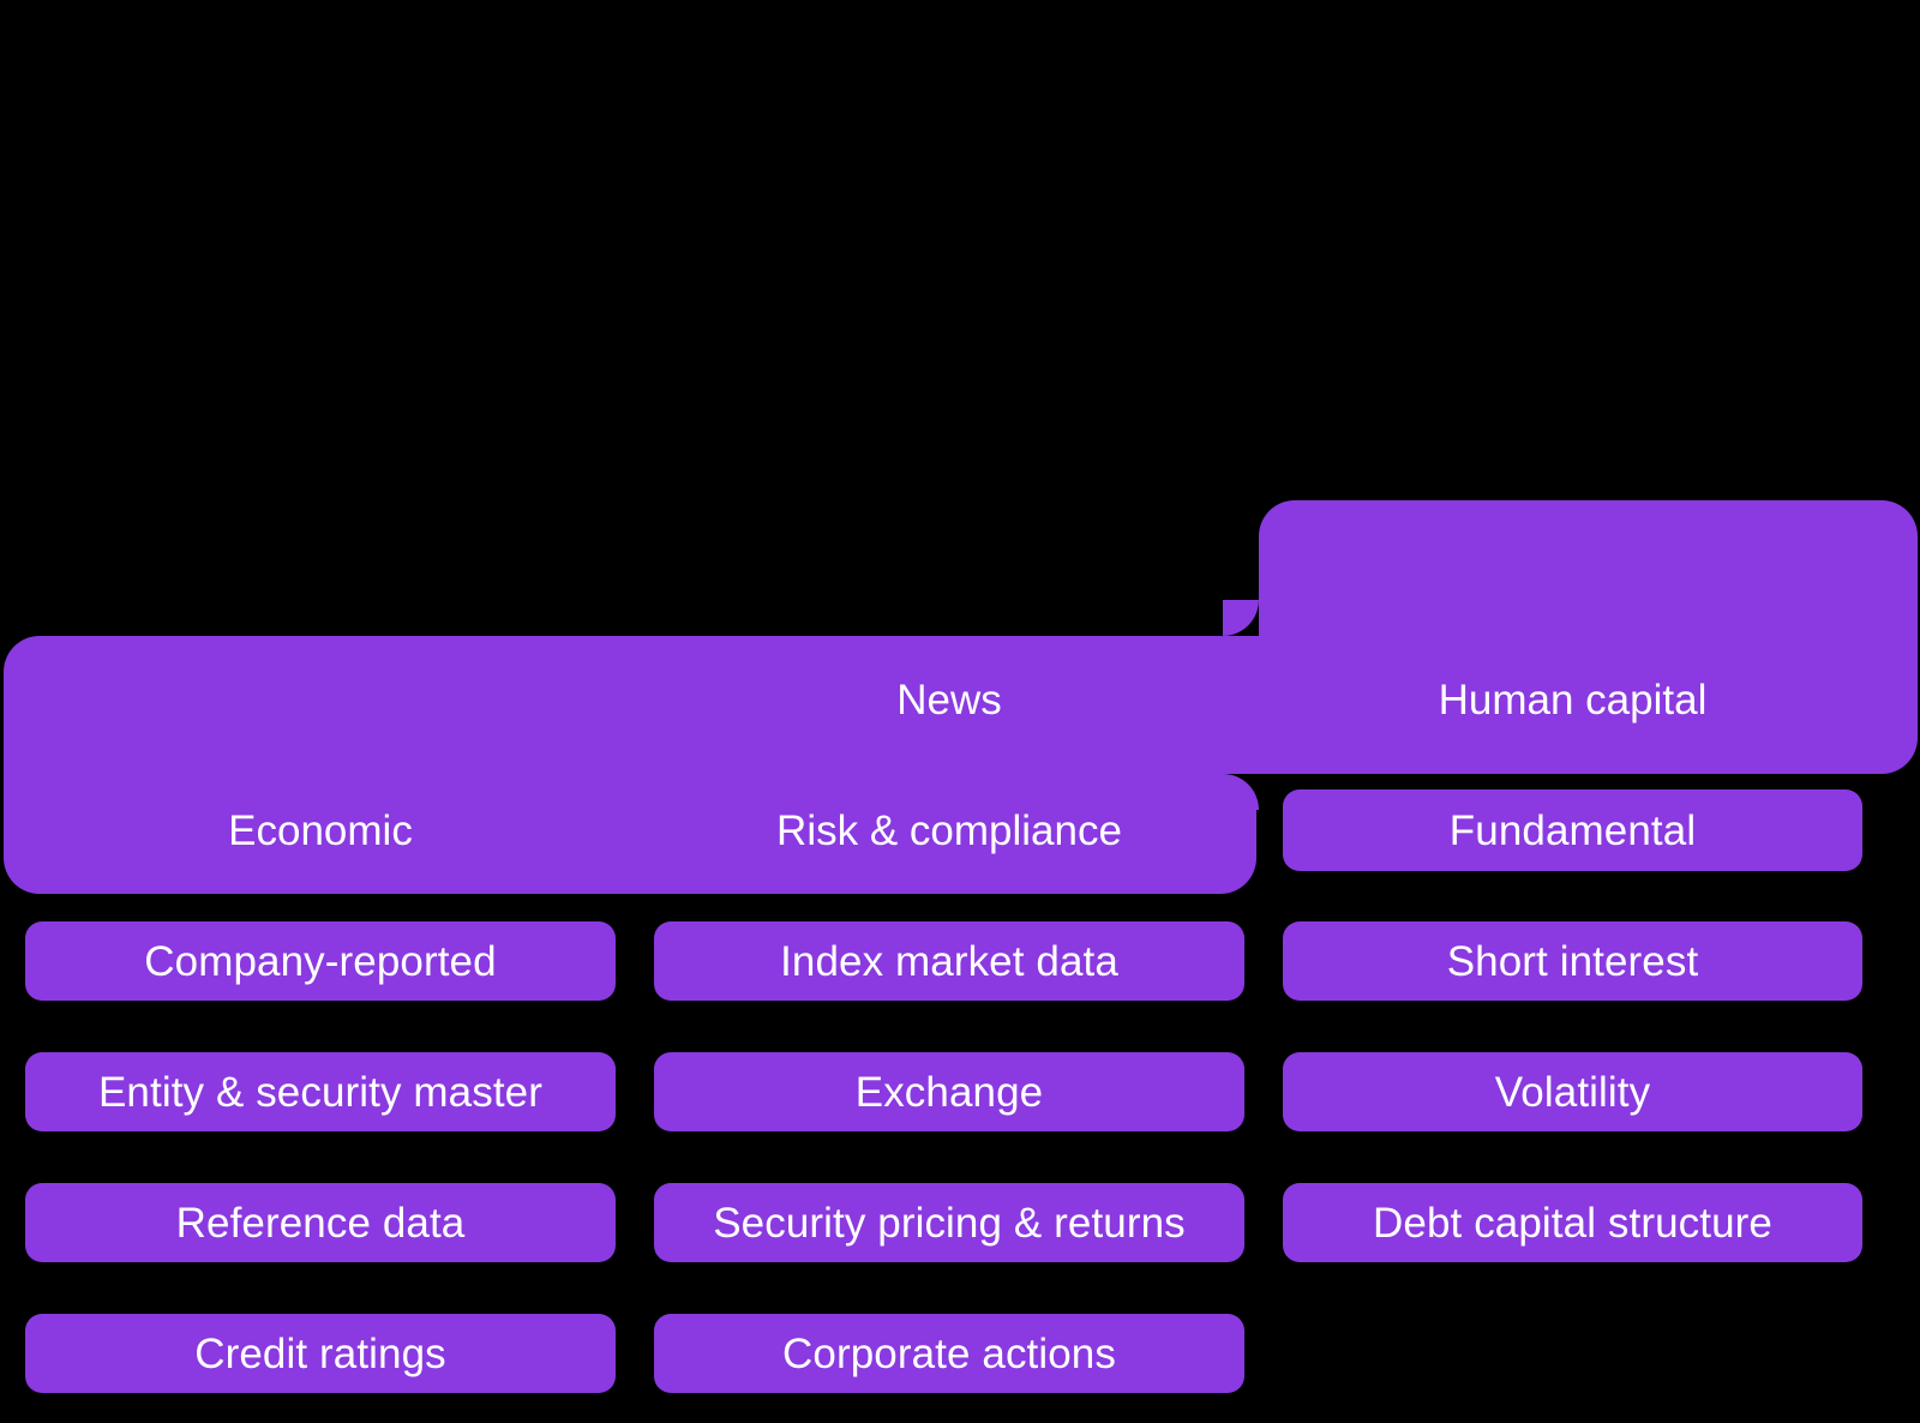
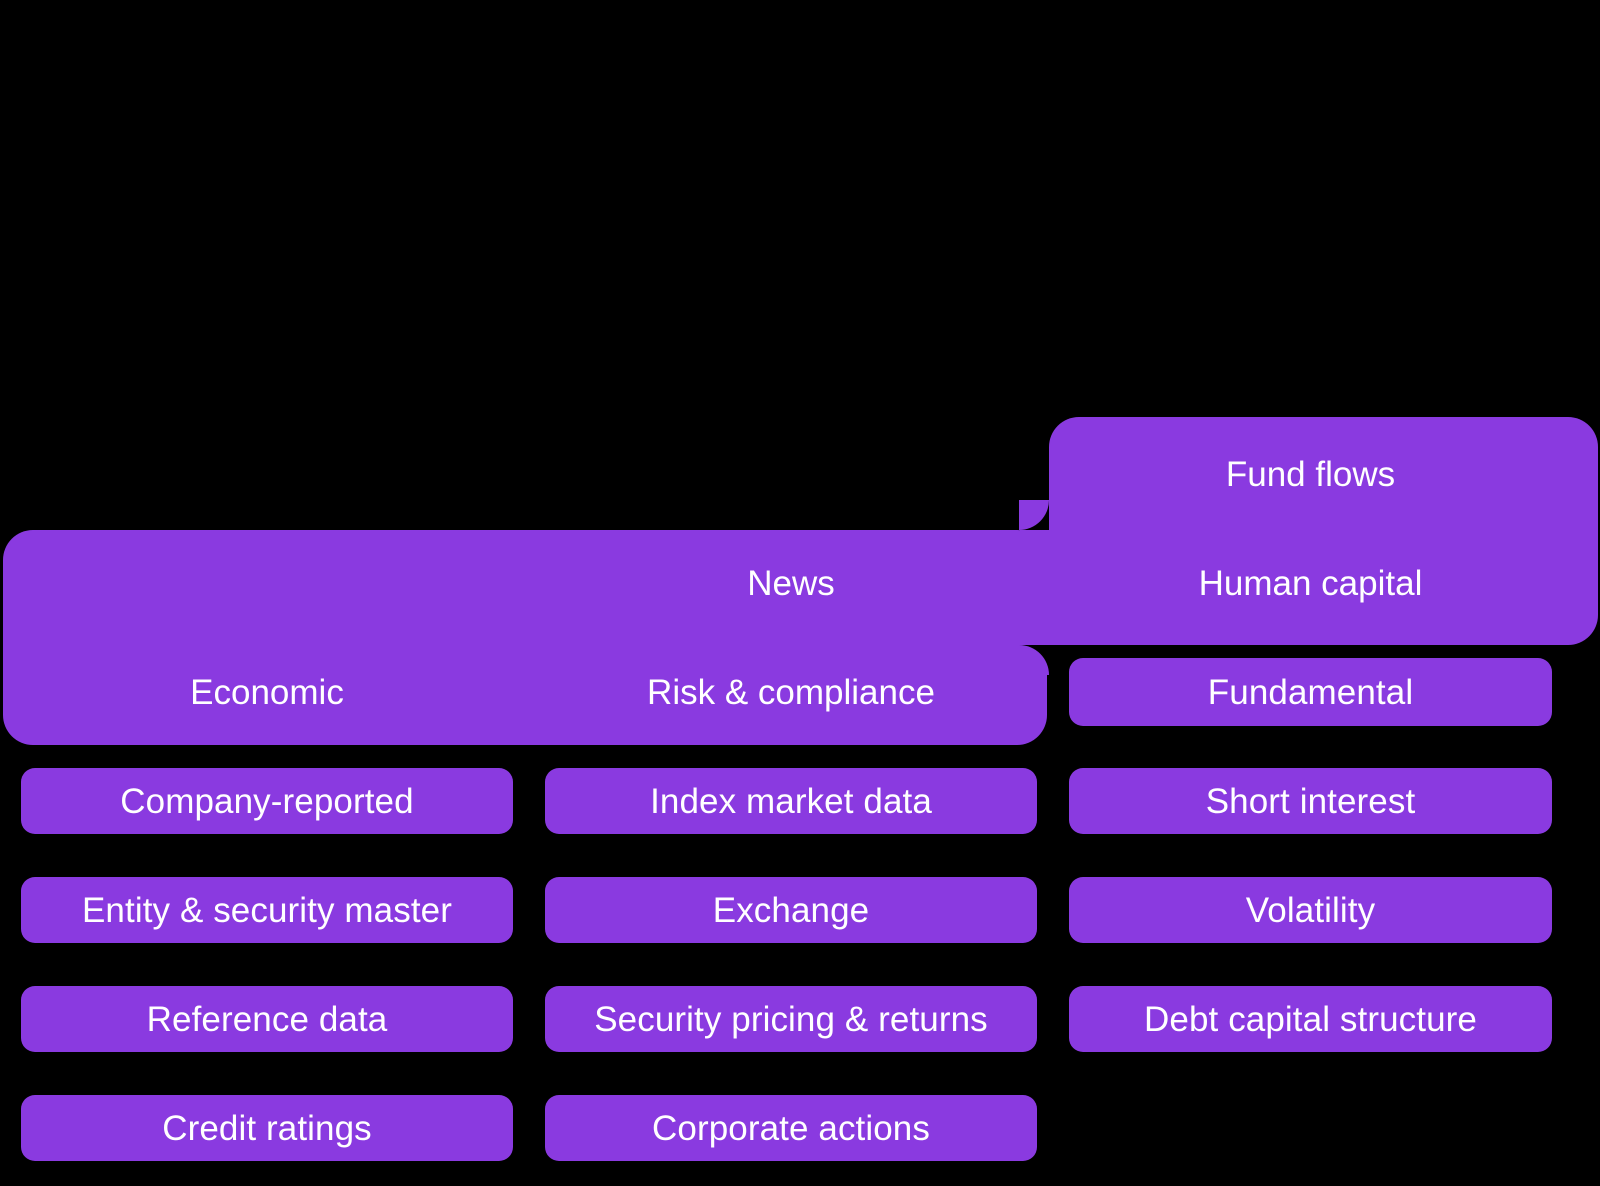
+ Fund flows
  News
  Human capital
  Economic
  Risk & compliance
  Fundamental
  Company-reported
  Index market data
  Short interest
  Entity & security master
  Exchange
  Volatility
  Reference data
  Security pricing & returns
  Debt capital structure
  Credit ratings
  Corporate actions
